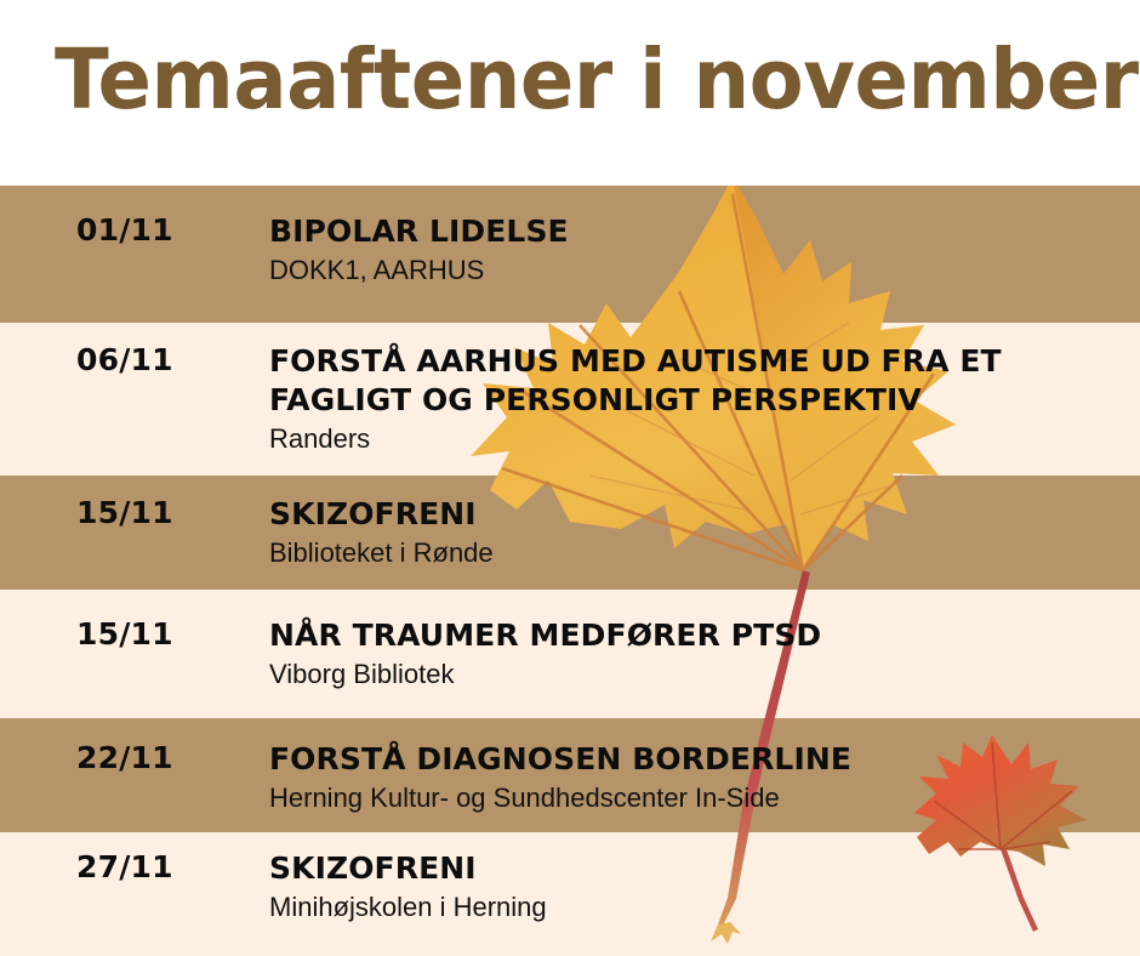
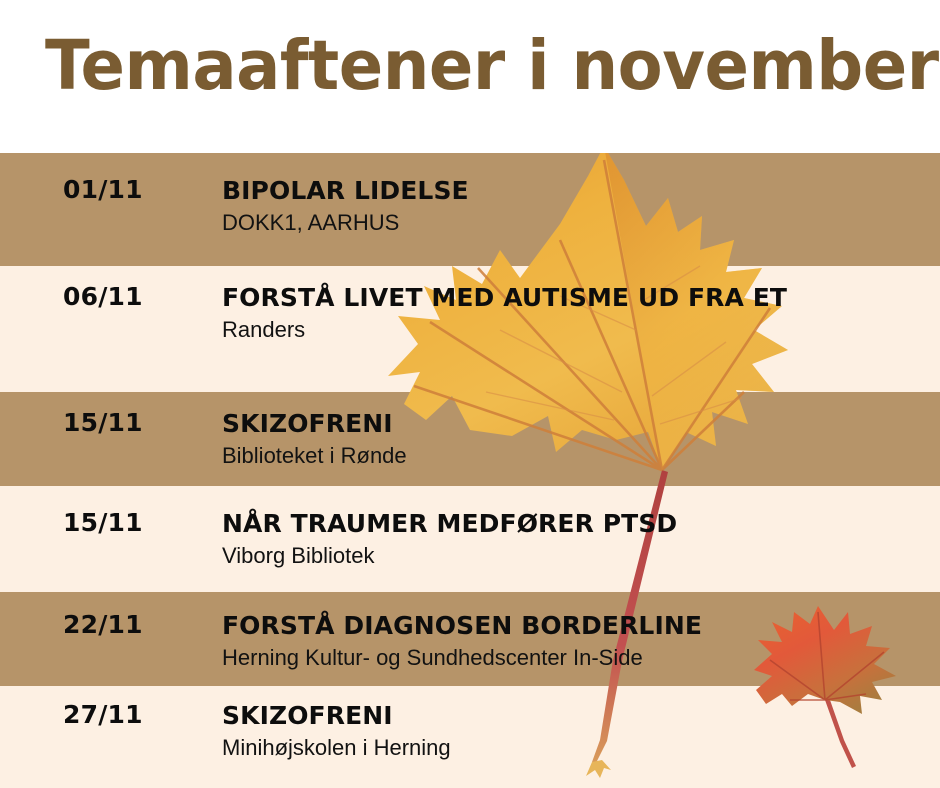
  Temaaftener i november
  01/11
  BIPOLAR LIDELSE
  DOKK1, AARHUS
  06/11
- FORSTÅ AARHUS MED AUTISME UD FRA ET
+ FORSTÅ LIVET MED AUTISME UD FRA ET
- FAGLIGT OG PERSONLIGT PERSPEKTIV
  Randers
  15/11
  SKIZOFRENI
  Biblioteket i Rønde
  15/11
  NÅR TRAUMER MEDFØRER PTSD
  Viborg Bibliotek
  22/11
  FORSTÅ DIAGNOSEN BORDERLINE
  Herning Kultur- og Sundhedscenter In-Side
  27/11
  SKIZOFRENI
  Minihøjskolen i Herning
